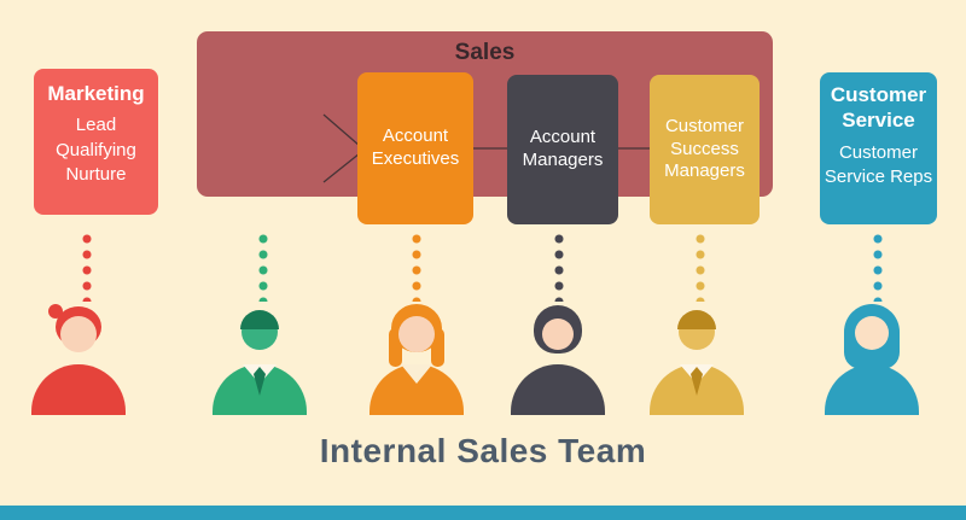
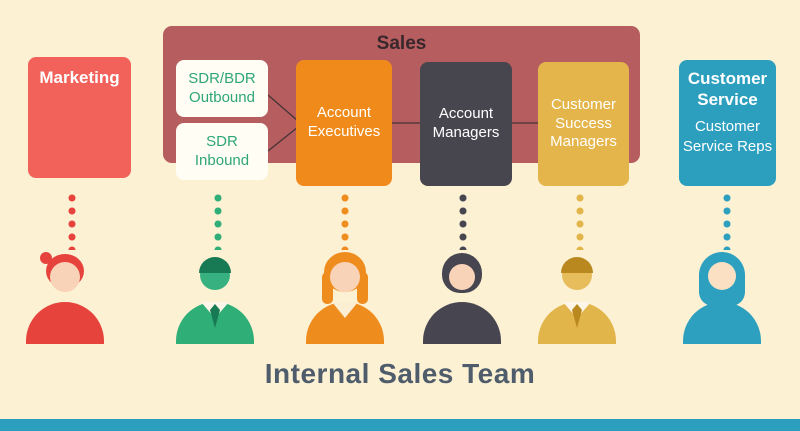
  Sales
+ SDR/BDR
+ Outbound
+ SDR
+ Inbound
  Account
  Executives
  Account
  Managers
  Customer
  Success
  Managers
  Marketing
- Lead
- Qualifying
- Nurture
  Customer
  Service
  Customer
  Service Reps
  Internal Sales Team
